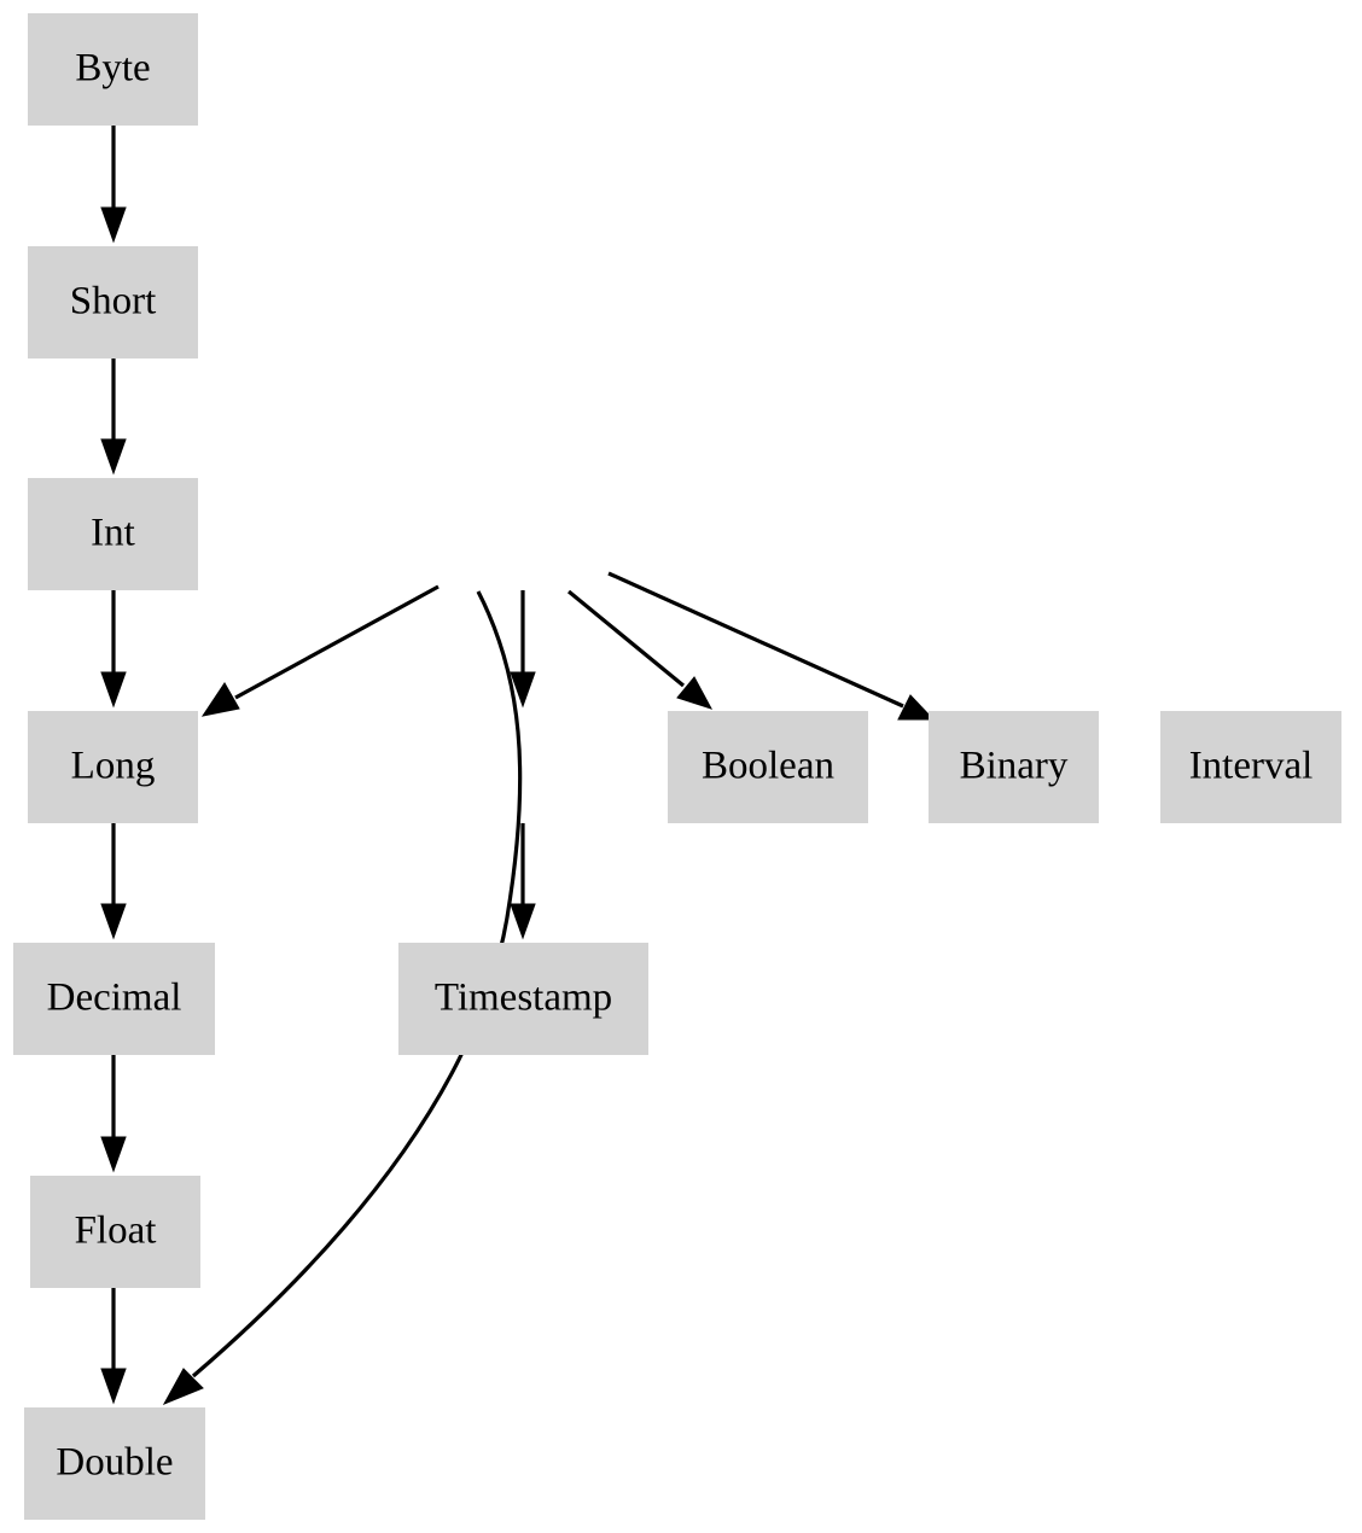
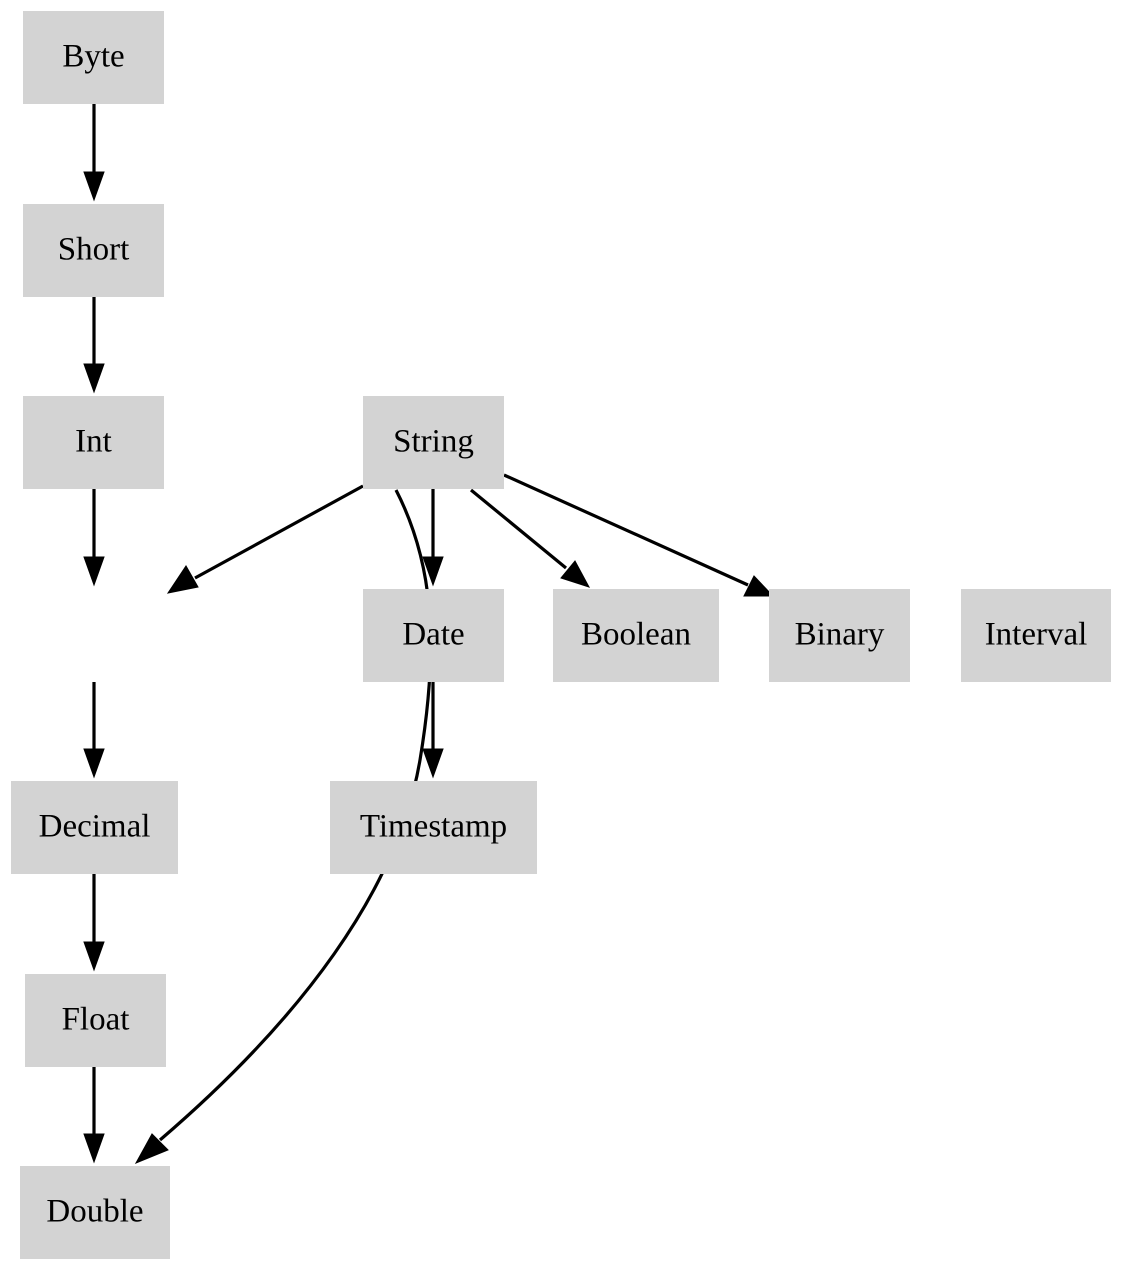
  Byte
  Short
  Int
- Long
  Decimal
  Float
  Double
+ String
+ Date
  Timestamp
  Boolean
  Binary
  Interval
